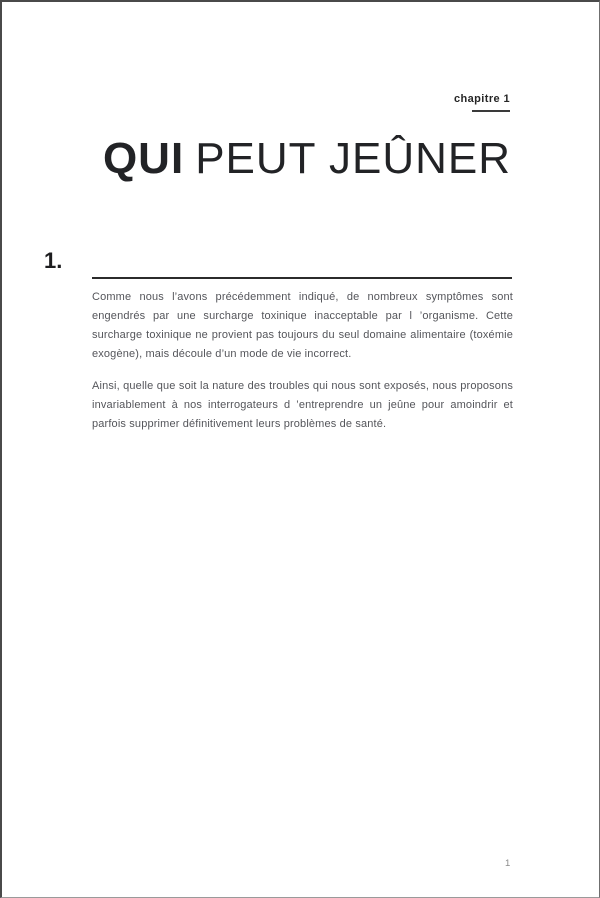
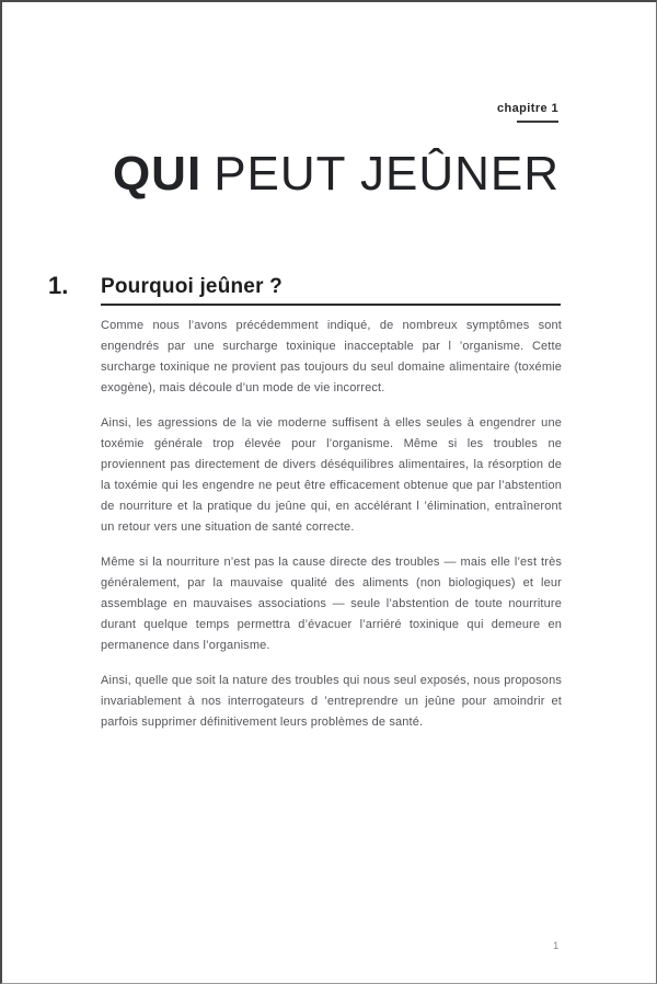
  chapitre 1
  QUI PEUT JEÛNER
  1.
+ Pourquoi jeûner ?
  Comme nous l’avons précédemment indiqué, de nombreux symptômes sont engendrés par une surcharge toxinique inacceptable par l ’organisme. Cette surcharge toxinique ne provient pas toujours du seul domaine alimentaire (toxémie exogène), mais découle d’un mode de vie incorrect.
+ Ainsi, les agressions de la vie moderne suffisent à elles seules à engendrer une toxémie générale trop élevée pour l’organisme. Même si les troubles ne proviennent pas directement de divers déséquilibres alimentaires, la résorption de la toxémie qui les engendre ne peut être efficacement obtenue que par l’abstention de nourriture et la pratique du jeûne qui, en accélérant l ’élimination, entraîneront un retour vers une situation de santé correcte.
+ Même si la nourriture n’est pas la cause directe des troubles — mais elle l’est très généralement, par la mauvaise qualité des aliments (non biologiques) et leur assemblage en mauvaises associations — seule l’abstention de toute nourriture durant quelque temps permettra d’évacuer l’arriéré toxinique qui demeure en permanence dans l’organisme.
- Ainsi, quelle que soit la nature des troubles qui nous sont exposés, nous proposons invariablement à nos interrogateurs d ’entreprendre un jeûne pour amoindrir et parfois supprimer définitivement leurs problèmes de santé.
+ Ainsi, quelle que soit la nature des troubles qui nous seul exposés, nous proposons invariablement à nos interrogateurs d ’entreprendre un jeûne pour amoindrir et parfois supprimer définitivement leurs problèmes de santé.
  1
